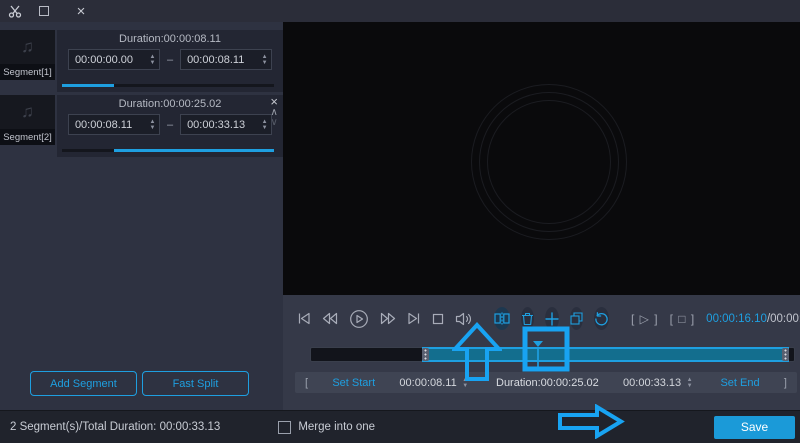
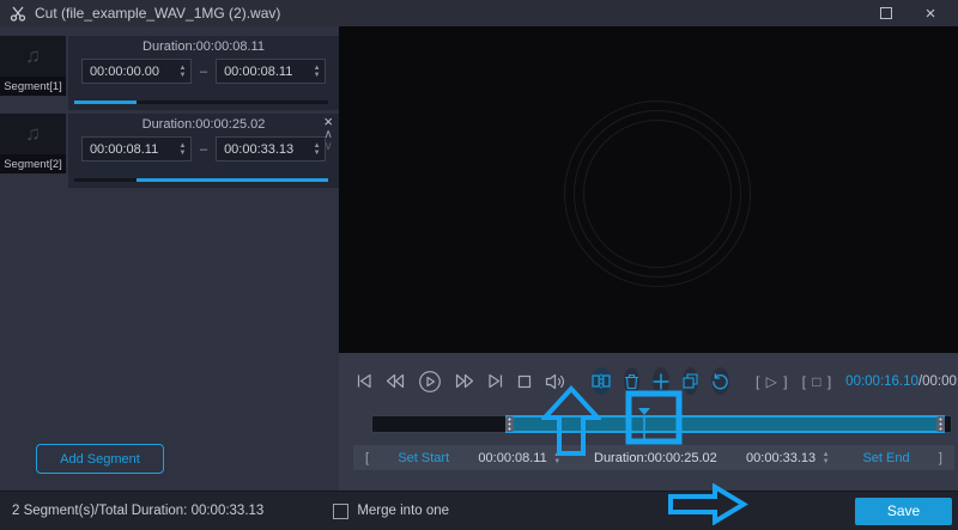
+ Cut (file_example_WAV_1MG (2).wav)
  ×
  ♫
  Segment[1]
  Duration:00:00:08.11
  00:00:00.00
  –
  00:00:08.11
  ♫
  Segment[2]
  Duration:00:00:25.02
  00:00:08.11
  –
  00:00:33.13
  ×
  ∧
  ∨
  Add Segment
- Fast Split
  [ ▷ ]
  [ □ ]
  00:00:16.10/00:00
  [
  Set Start
  00:00:08.11
  Duration:00:00:25.02
  00:00:33.13
  Set End
  ]
  2 Segment(s)/Total Duration: 00:00:33.13
  Merge into one
  Save
